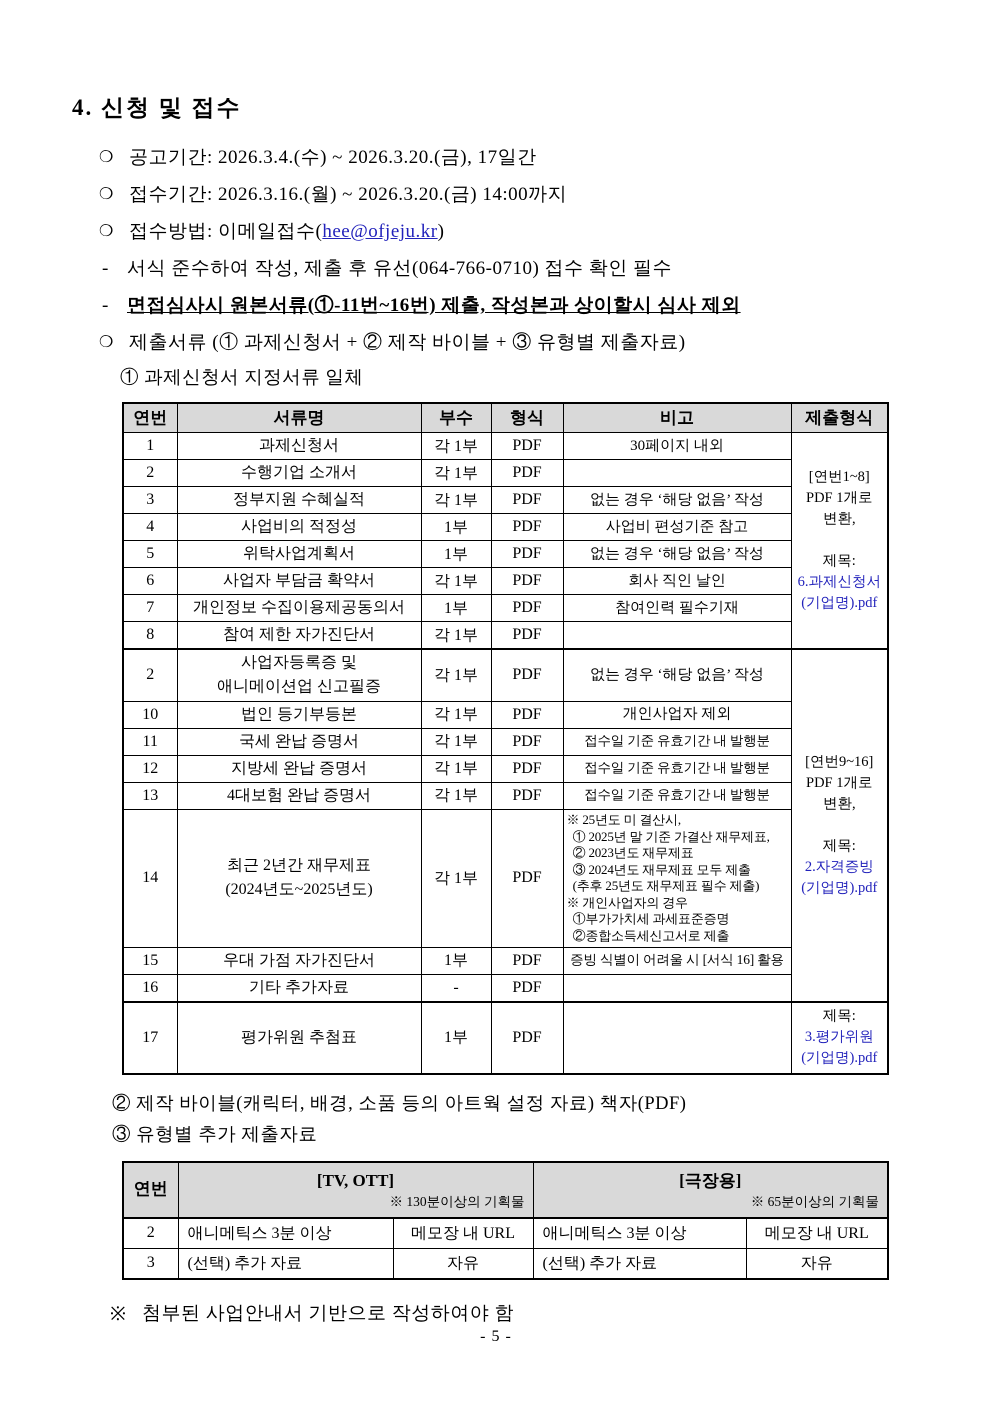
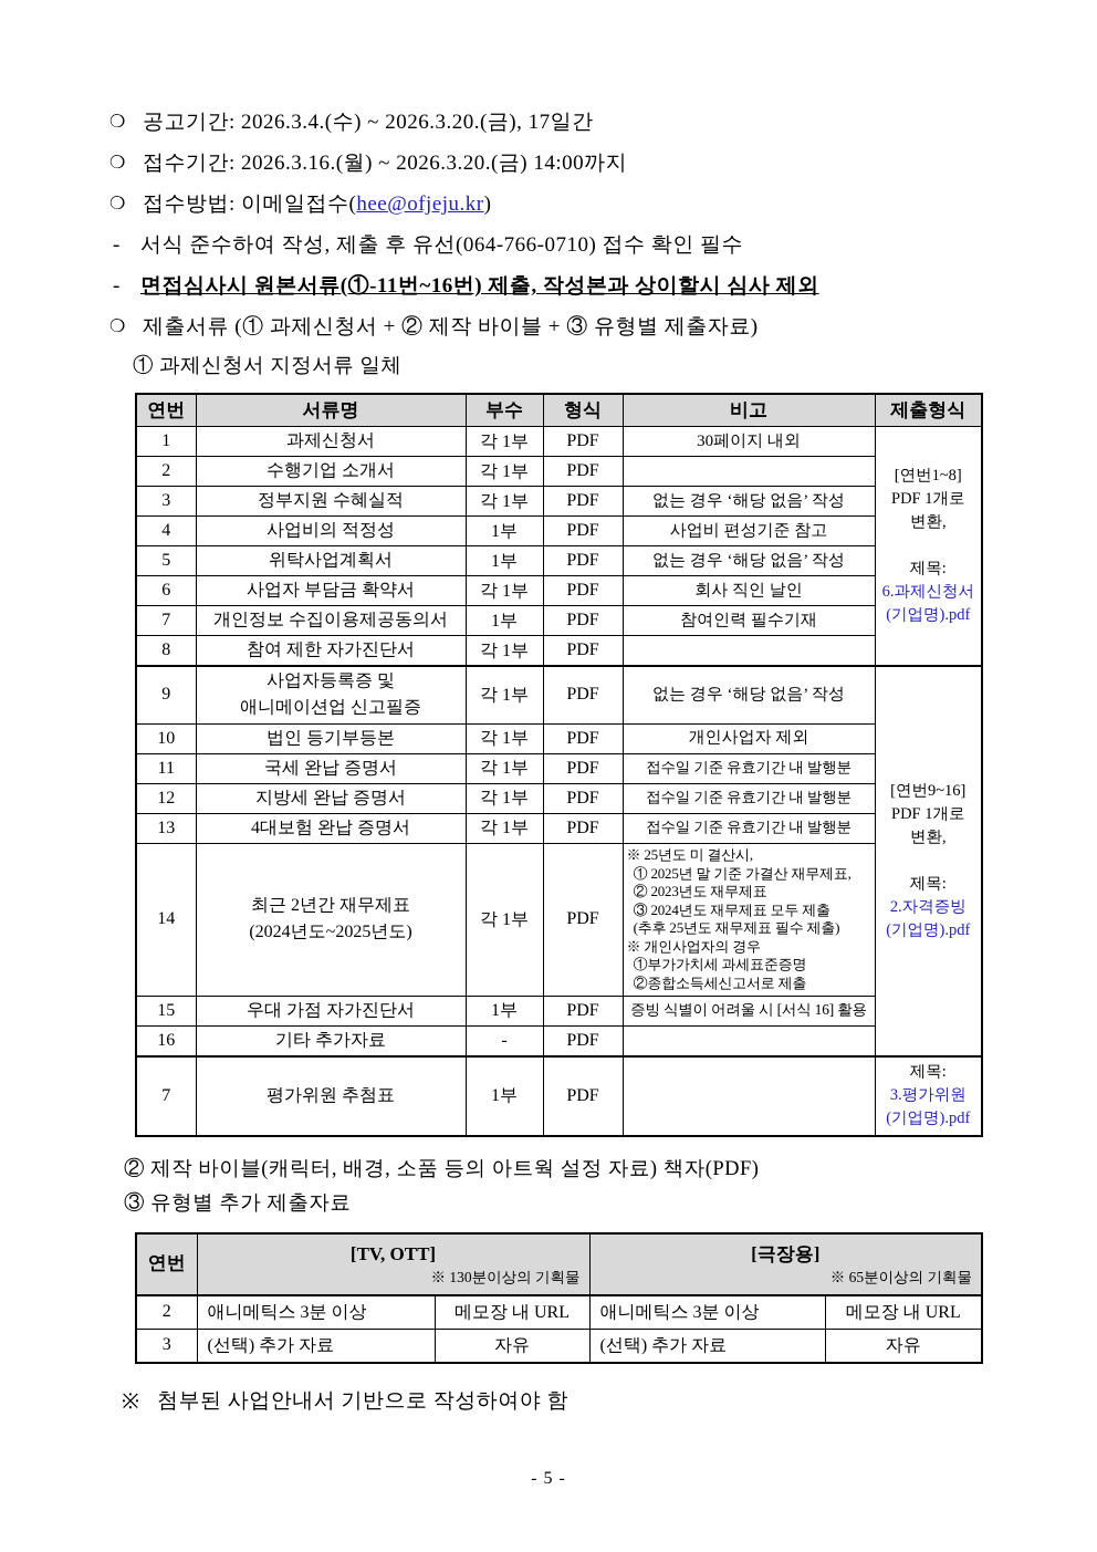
- 4. 신청 및 접수
  ❍
  공고기간: 2026.3.4.(수) ~ 2026.3.20.(금), 17일간
  ❍
  접수기간: 2026.3.16.(월) ~ 2026.3.20.(금) 14:00까지
  ❍
  접수방법: 이메일접수(hee@ofjeju.kr)
  -
  서식 준수하여 작성, 제출 후 유선(064-766-0710) 접수 확인 필수
  -
  면접심사시 원본서류(①-11번~16번) 제출, 작성본과 상이할시 심사 제외
  ❍
  제출서류 (① 과제신청서 + ② 제작 바이블 + ③ 유형별 제출자료)
  ① 과제신청서 지정서류 일체
  연번	서류명	부수	형식	비고	제출형식
  1	과제신청서	각 1부	PDF	30페이지 내외	[연번1~8] PDF 1개로 변환, 제목: 6.과제신청서 (기업명).pdf
  2	수행기업 소개서	각 1부	PDF
  3	정부지원 수혜실적	각 1부	PDF	없는 경우 ‘해당 없음’ 작성
  4	사업비의 적정성	1부	PDF	사업비 편성기준 참고
  5	위탁사업계획서	1부	PDF	없는 경우 ‘해당 없음’ 작성
  6	사업자 부담금 확약서	각 1부	PDF	회사 직인 날인
  7	개인정보 수집이용제공동의서	1부	PDF	참여인력 필수기재
  8	참여 제한 자가진단서	각 1부	PDF
- 2	사업자등록증 및 애니메이션업 신고필증	각 1부	PDF	없는 경우 ‘해당 없음’ 작성	[연번9~16] PDF 1개로 변환, 제목: 2.자격증빙 (기업명).pdf
+ 9	사업자등록증 및 애니메이션업 신고필증	각 1부	PDF	없는 경우 ‘해당 없음’ 작성	[연번9~16] PDF 1개로 변환, 제목: 2.자격증빙 (기업명).pdf
  10	법인 등기부등본	각 1부	PDF	개인사업자 제외
  11	국세 완납 증명서	각 1부	PDF	접수일 기준 유효기간 내 발행분
  12	지방세 완납 증명서	각 1부	PDF	접수일 기준 유효기간 내 발행분
  13	4대보험 완납 증명서	각 1부	PDF	접수일 기준 유효기간 내 발행분
  14	최근 2년간 재무제표 (2024년도~2025년도)	각 1부	PDF	※ 25년도 미 결산시, ① 2025년 말 기준 가결산 재무제표, ② 2023년도 재무제표 ③ 2024년도 재무제표 모두 제출 (추후 25년도 재무제표 필수 제출) ※ 개인사업자의 경우 ①부가가치세 과세표준증명 ②종합소득세신고서로 제출
  15	우대 가점 자가진단서	1부	PDF	증빙 식별이 어려울 시 [서식 16] 활용
  16	기타 추가자료	-	PDF
- 17	평가위원 추첨표	1부	PDF		제목: 3.평가위원 (기업명).pdf
+ 7	평가위원 추첨표	1부	PDF		제목: 3.평가위원 (기업명).pdf
  ② 제작 바이블(캐릭터, 배경, 소품 등의 아트웍 설정 자료) 책자(PDF)
  ③ 유형별 추가 제출자료
  연번	[TV, OTT] ※ 130분이상의 기획물	[극장용] ※ 65분이상의 기획물
  2	애니메틱스 3분 이상	메모장 내 URL	애니메틱스 3분 이상	메모장 내 URL
  3	(선택) 추가 자료	자유	(선택) 추가 자료	자유
  ※
  첨부된 사업안내서 기반으로 작성하여야 함
  - 5 -
